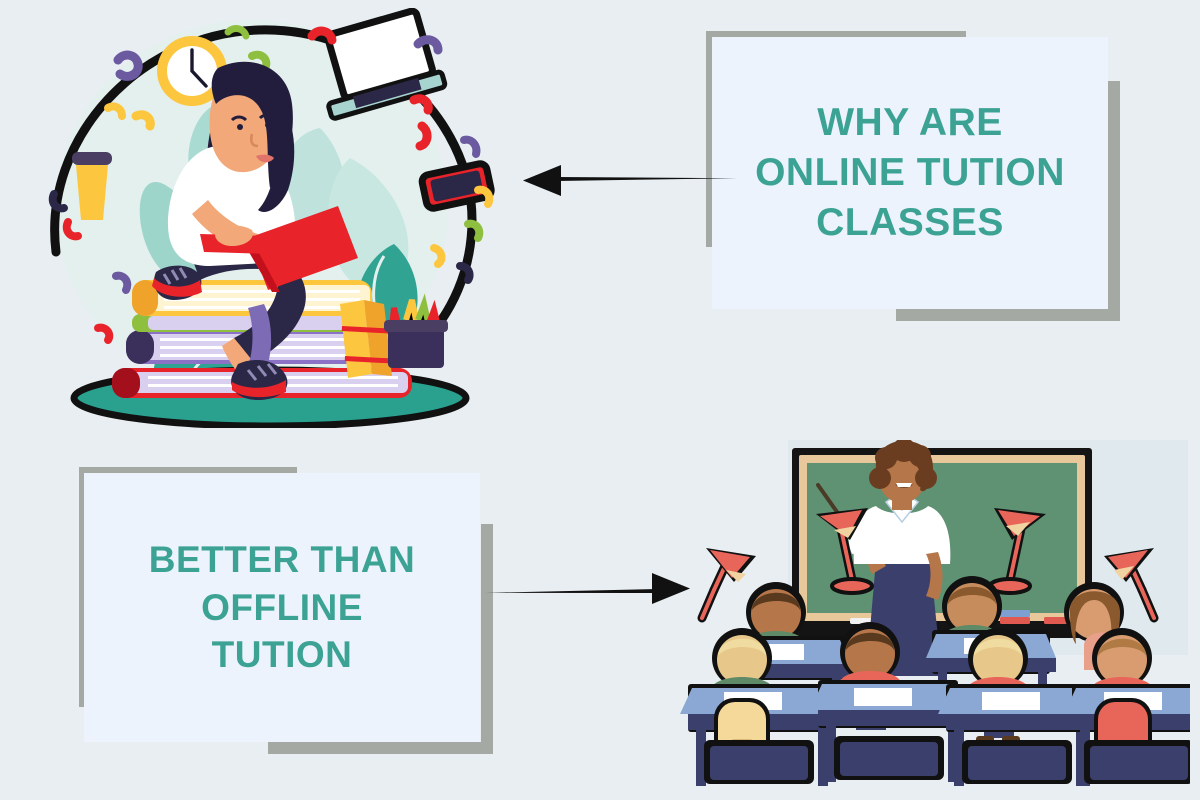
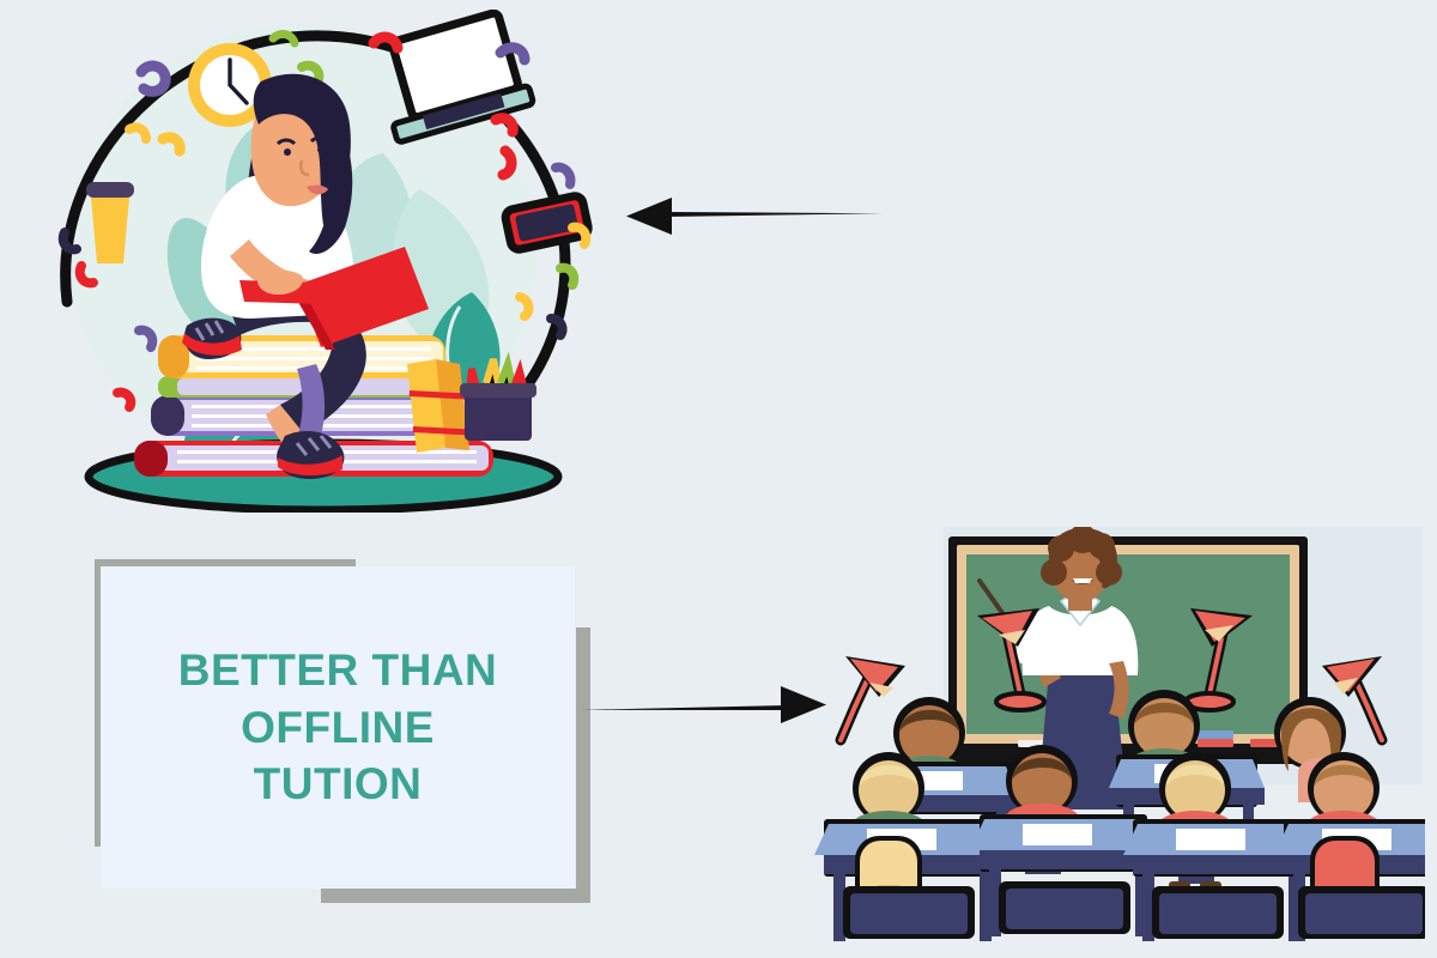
- WHY ARE
- ONLINE TUTION
- CLASSES
  BETTER THAN
  OFFLINE
  TUTION
